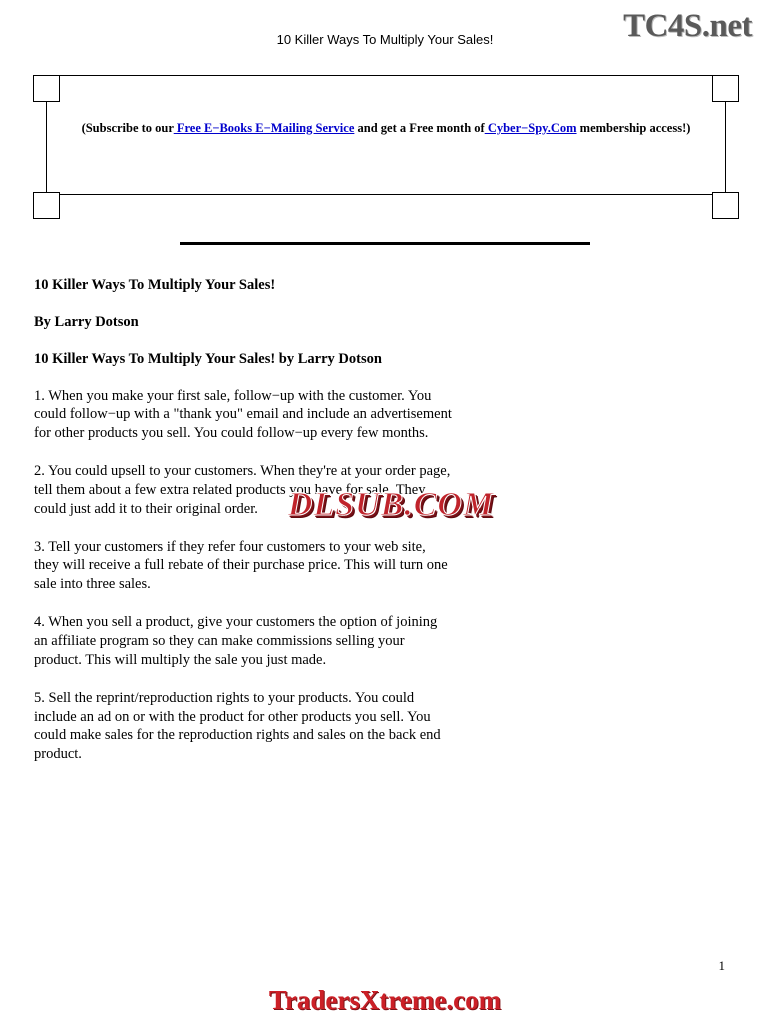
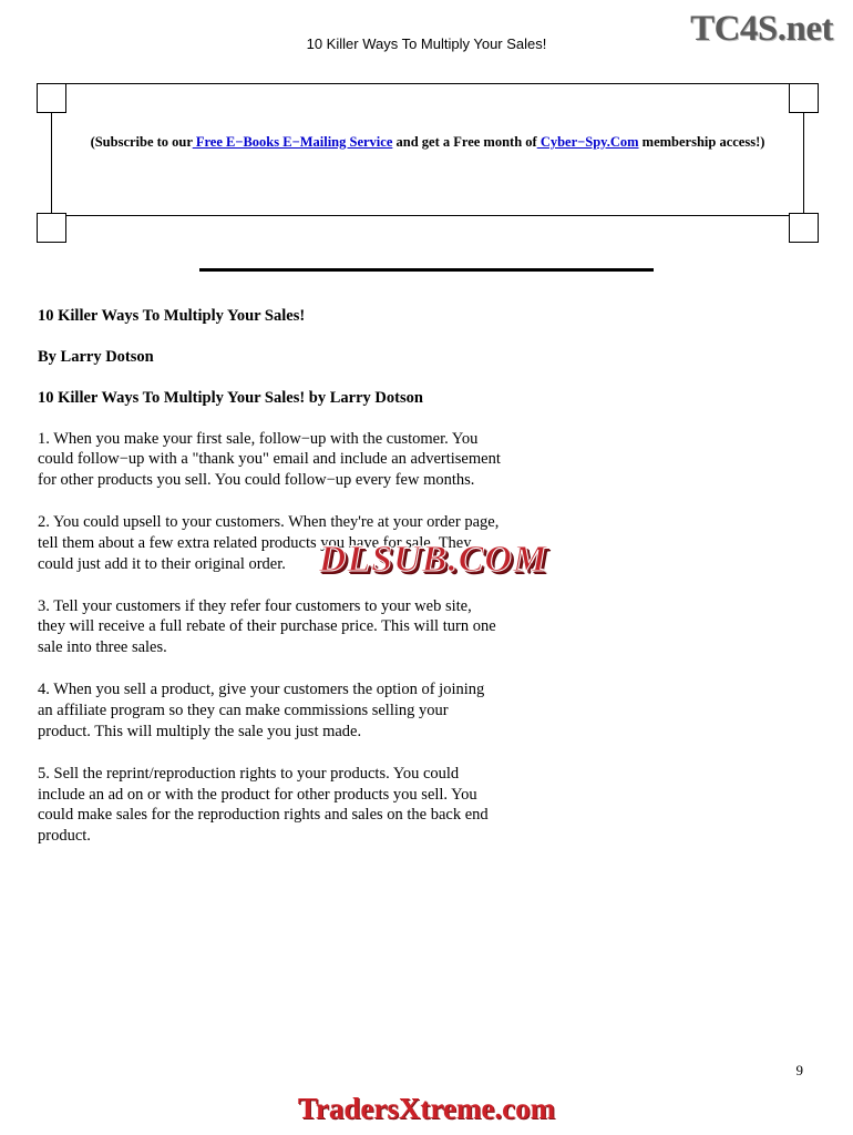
  10 Killer Ways To Multiply Your Sales!
  TC4S.net
  (Subscribe to our Free E−Books E−Mailing Service and get a Free month of Cyber−Spy.Com membership access!)
  10 Killer Ways To Multiply Your Sales!
  By Larry Dotson
  10 Killer Ways To Multiply Your Sales! by Larry Dotson
  1. When you make your first sale, follow−up with the customer. You could follow−up with a "thank you" email and include an advertisement for other products you sell. You could follow−up every few months.
  2. You could upsell to your customers. When they're at your order page, tell them about a few extra related products you have for sale. They could just add it to their original order.
  3. Tell your customers if they refer four customers to your web site, they will receive a full rebate of their purchase price. This will turn one sale into three sales.
  4. When you sell a product, give your customers the option of joining an affiliate program so they can make commissions selling your product. This will multiply the sale you just made.
  5. Sell the reprint/reproduction rights to your products. You could include an ad on or with the product for other products you sell. You could make sales for the reproduction rights and sales on the back end product.
  DLSUB.COM
- 1
+ 9
  TradersXtreme.com
